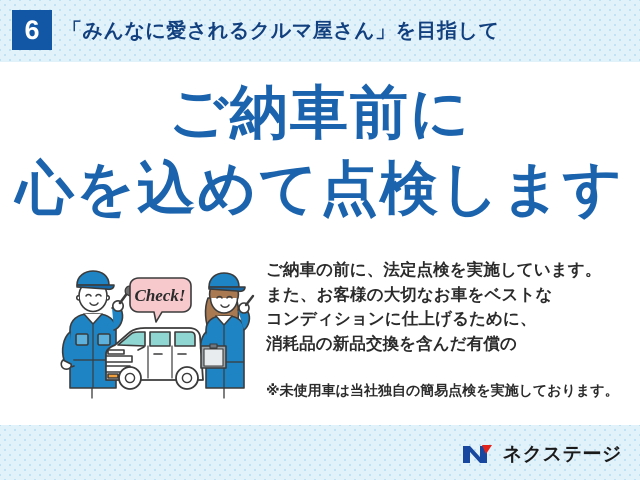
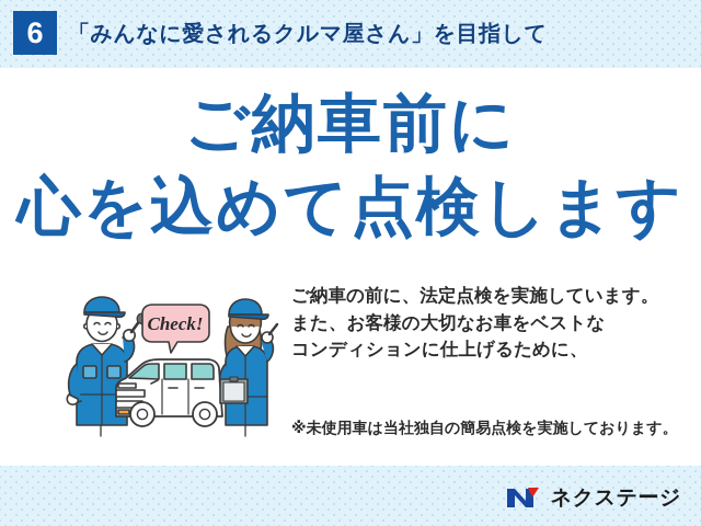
  6
  「みんなに愛されるクルマ屋さん」を目指して
  ご納車前に
  心を込めて点検します
  Check!
  ご納車の前に、法定点検を実施しています。
  また、お客様の大切なお車をベストな
  コンディションに仕上げるために、
- 消耗品の新品交換を含んだ有償の
  ※未使用車は当社独自の簡易点検を実施しております。
  ネクステージ
